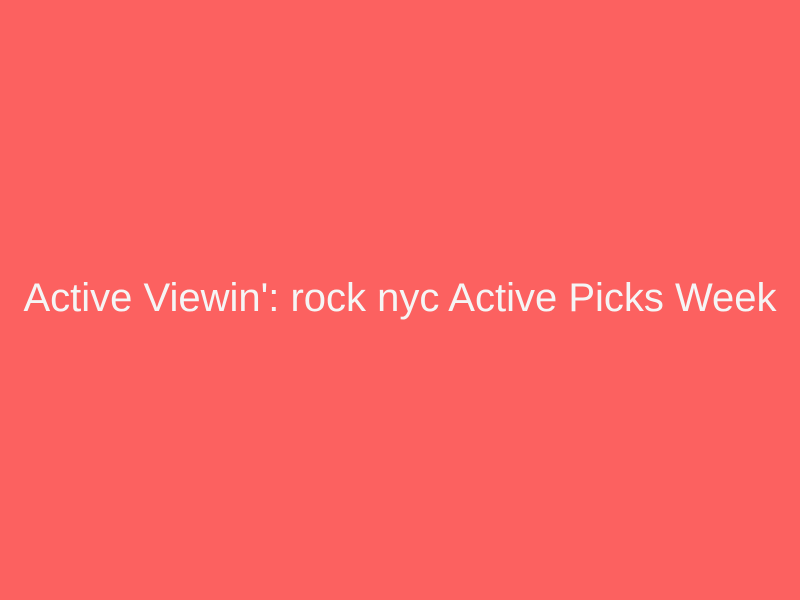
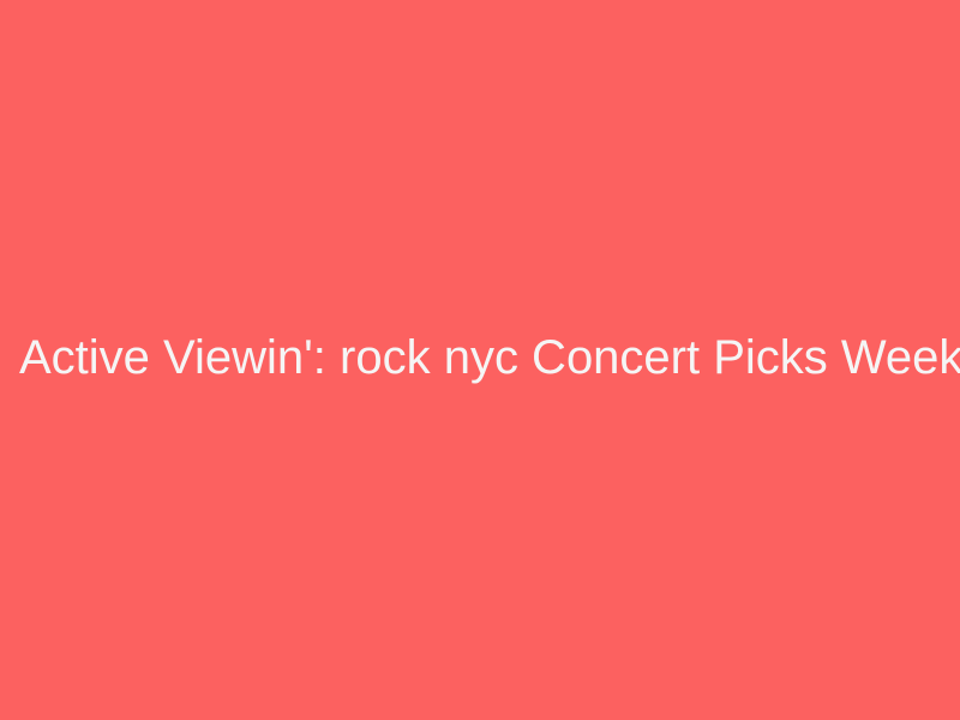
- Active Viewin': rock nyc Active Picks Week
+ Active Viewin': rock nyc Concert Picks Week
